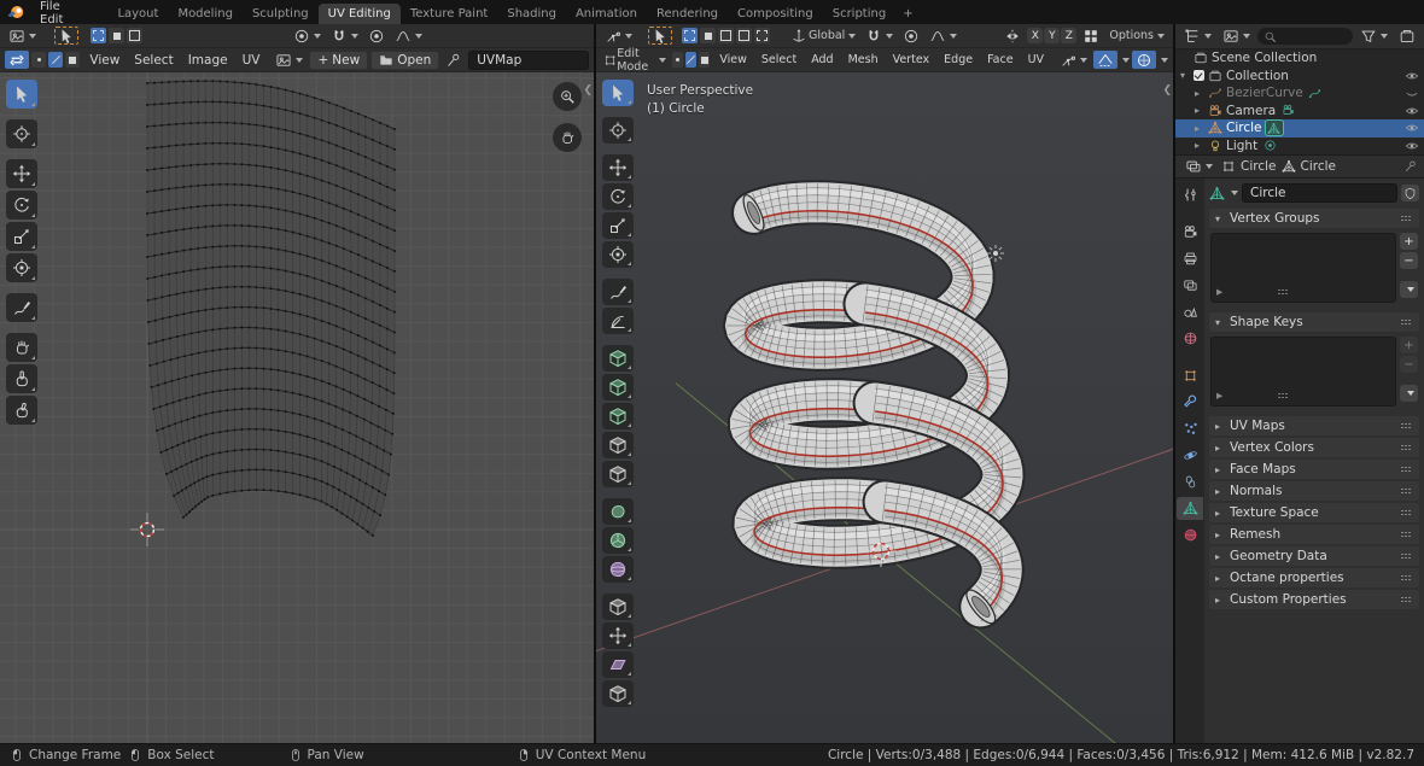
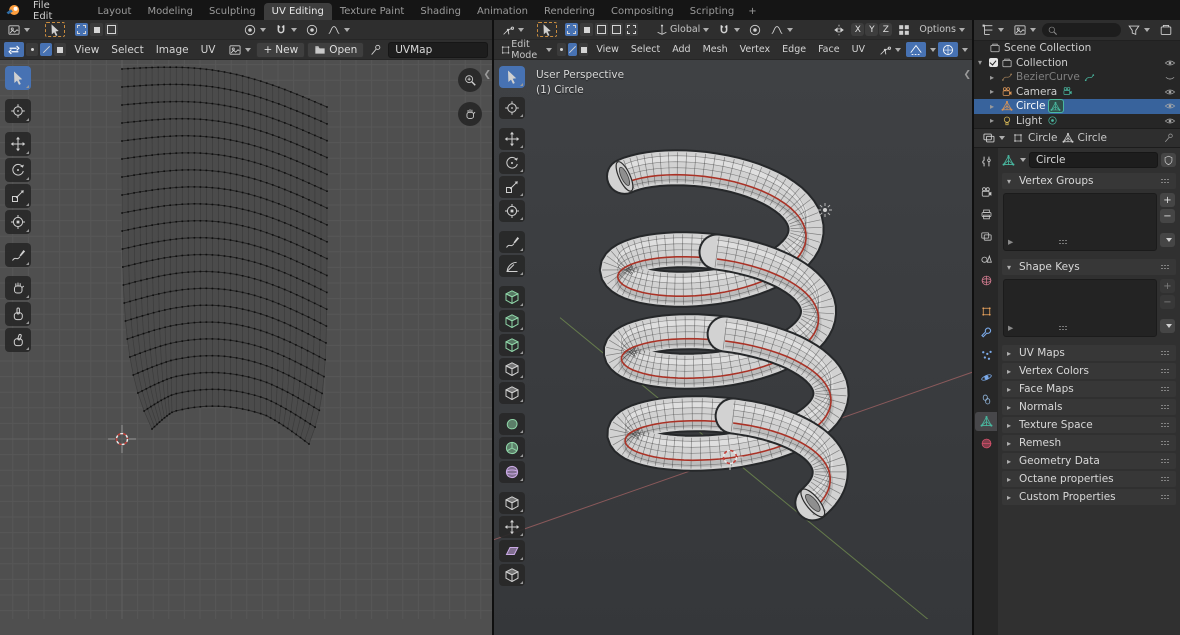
  File
  Edit
  Layout
  Modeling
  Sculpting
  UV Editing
  Texture Paint
  Shading
  Animation
  Rendering
  Compositing
  Scripting
  +
  View
  Select
  Image
  UV
  +
  New
  Open
  UVMap
  ❮
  Global
  X
  Y
  Z
  Options
  Edit Mode
  View
  Select
  Add
  Mesh
  Vertex
  Edge
  Face
  UV
  User Perspective
  (1) Circle
  ❮
  Scene Collection
  ▾
  Collection
  ▸
  BezierCurve
  ▸
  Camera
  ▸
  Circle
  ▸
  Light
  Circle
  Circle
  Circle
  ▾
  Vertex Groups
  ▸
  +
  −
  ▾
  Shape Keys
  ▸
  +
  −
  ▸
  UV Maps
  ▸
  Vertex Colors
  ▸
  Face Maps
  ▸
  Normals
  ▸
  Texture Space
  ▸
  Remesh
  ▸
  Geometry Data
  ▸
  Octane properties
  ▸
  Custom Properties
- Change Frame
- Box Select
- Pan View
- UV Context Menu
- Circle | Verts:0/3,488 | Edges:0/6,944 | Faces:0/3,456 | Tris:6,912 | Mem: 412.6 MiB | v2.82.7
